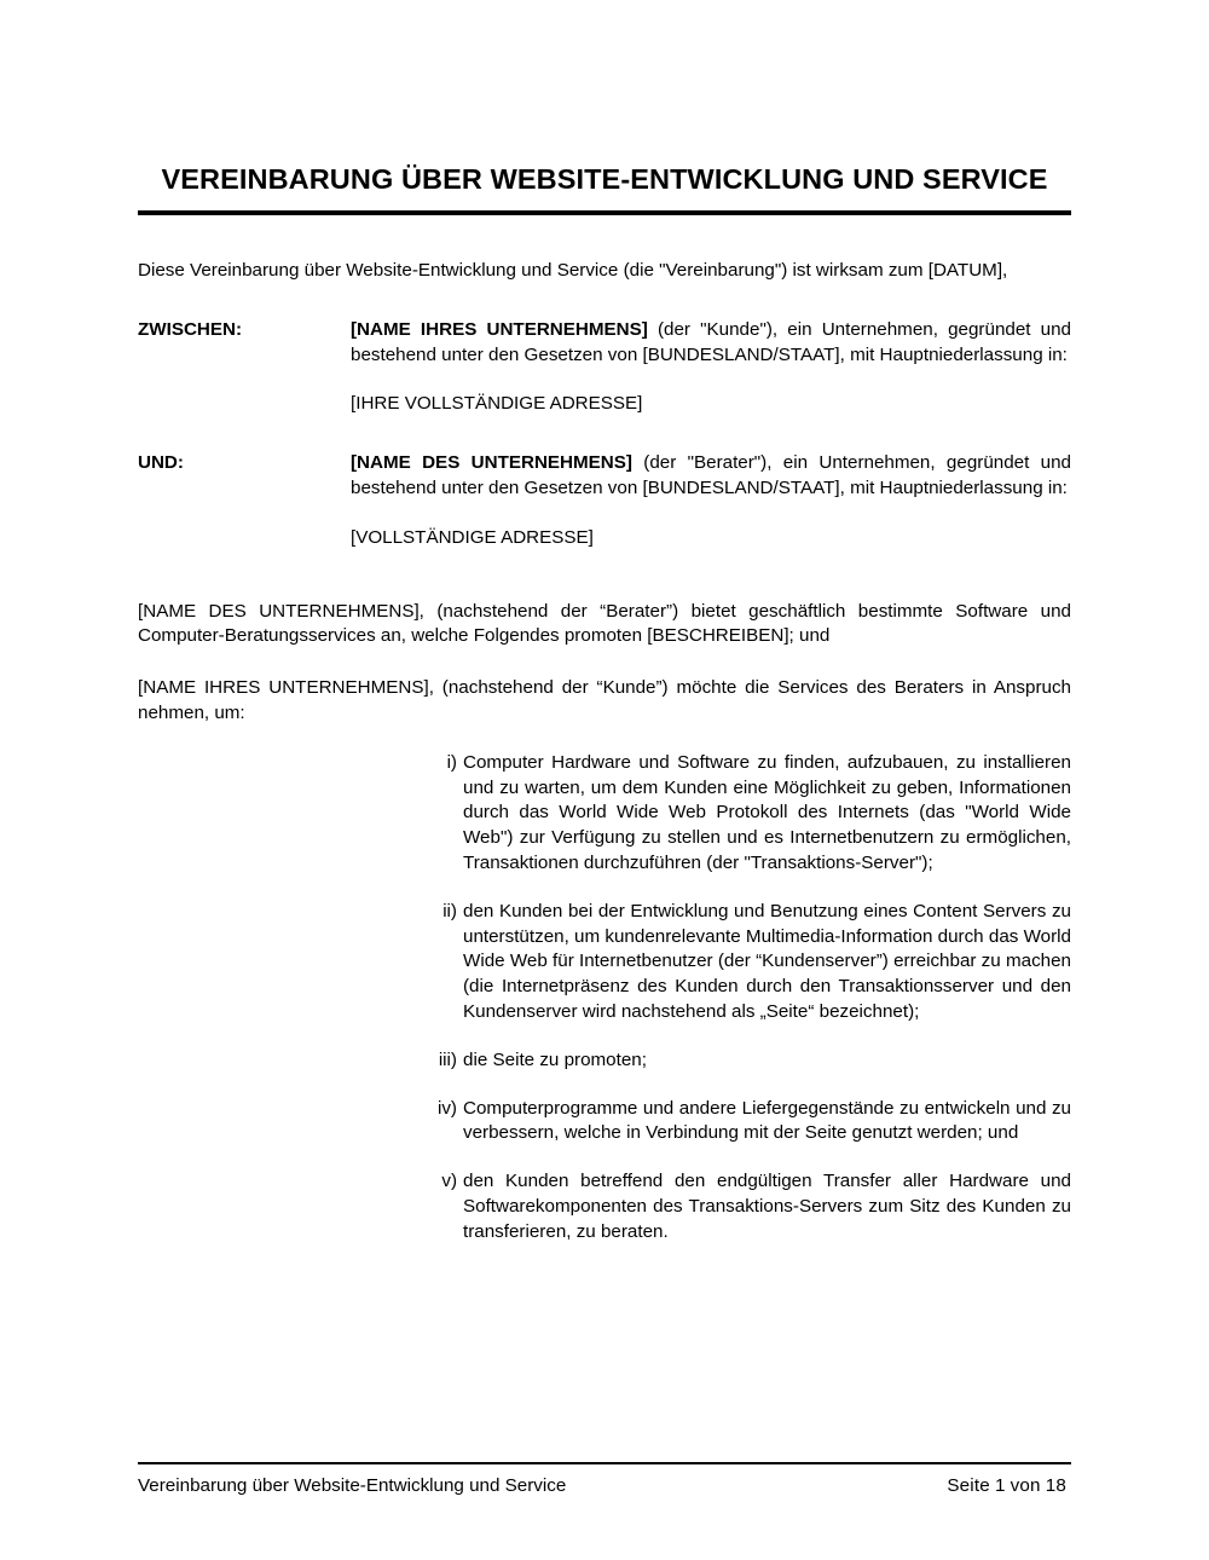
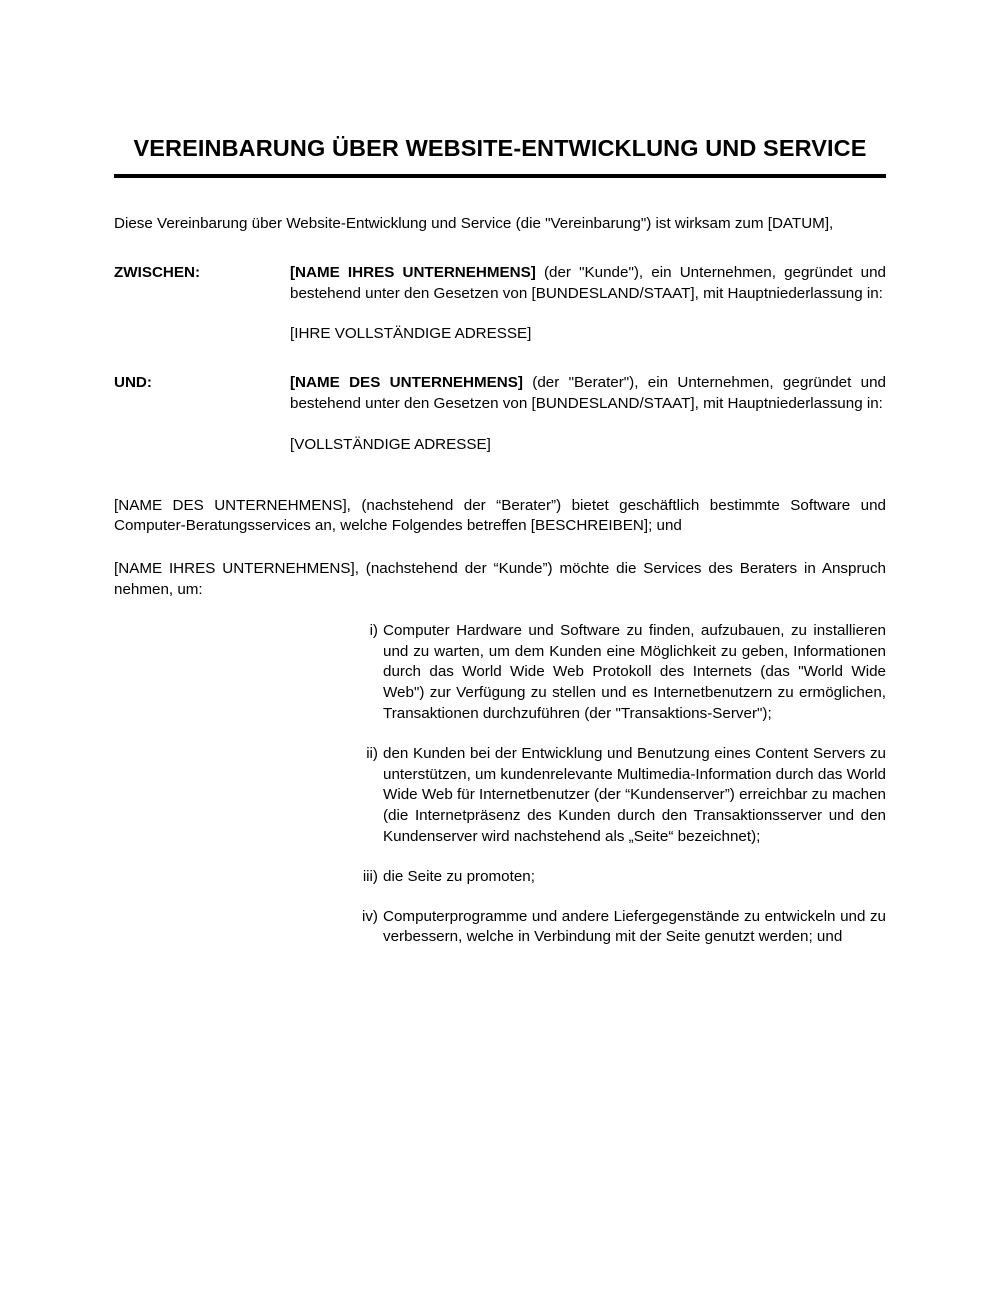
  VEREINBARUNG ÜBER WEBSITE-ENTWICKLUNG UND SERVICE
  Diese Vereinbarung über Website-Entwicklung und Service (die "Vereinbarung") ist wirksam zum [DATUM],
  ZWISCHEN:
  [NAME IHRES UNTERNEHMENS] (der "Kunde"), ein Unternehmen, gegründet und bestehend unter den Gesetzen von [BUNDESLAND/STAAT], mit Hauptniederlassung in:
  [IHRE VOLLSTÄNDIGE ADRESSE]
  UND:
  [NAME DES UNTERNEHMENS] (der "Berater"), ein Unternehmen, gegründet und bestehend unter den Gesetzen von [BUNDESLAND/STAAT], mit Hauptniederlassung in:
  [VOLLSTÄNDIGE ADRESSE]
- [NAME DES UNTERNEHMENS], (nachstehend der “Berater”) bietet geschäftlich bestimmte Software und Computer-Beratungsservices an, welche Folgendes promoten [BESCHREIBEN]; und
+ [NAME DES UNTERNEHMENS], (nachstehend der “Berater”) bietet geschäftlich bestimmte Software und Computer-Beratungsservices an, welche Folgendes betreffen [BESCHREIBEN]; und
  [NAME IHRES UNTERNEHMENS], (nachstehend der “Kunde”) möchte die Services des Beraters in Anspruch nehmen, um:
  i)
  Computer Hardware und Software zu finden, aufzubauen, zu installieren und zu warten, um dem Kunden eine Möglichkeit zu geben, Informationen durch das World Wide Web Protokoll des Internets (das "World Wide Web") zur Verfügung zu stellen und es Internetbenutzern zu ermöglichen, Transaktionen durchzuführen (der "Transaktions-Server");
  ii)
  den Kunden bei der Entwicklung und Benutzung eines Content Servers zu unterstützen, um kundenrelevante Multimedia-Information durch das World Wide Web für Internetbenutzer (der “Kundenserver”) erreichbar zu machen (die Internetpräsenz des Kunden durch den Transaktionsserver und den Kundenserver wird nachstehend als „Seite“ bezeichnet);
  iii)
  die Seite zu promoten;
  iv)
  Computerprogramme und andere Liefergegenstände zu entwickeln und zu verbessern, welche in Verbindung mit der Seite genutzt werden; und
- v)
- den Kunden betreffend den endgültigen Transfer aller Hardware und Softwarekomponenten des Transaktions-Servers zum Sitz des Kunden zu transferieren, zu beraten.
- Vereinbarung über Website-Entwicklung und Service
- Seite 1 von 18
